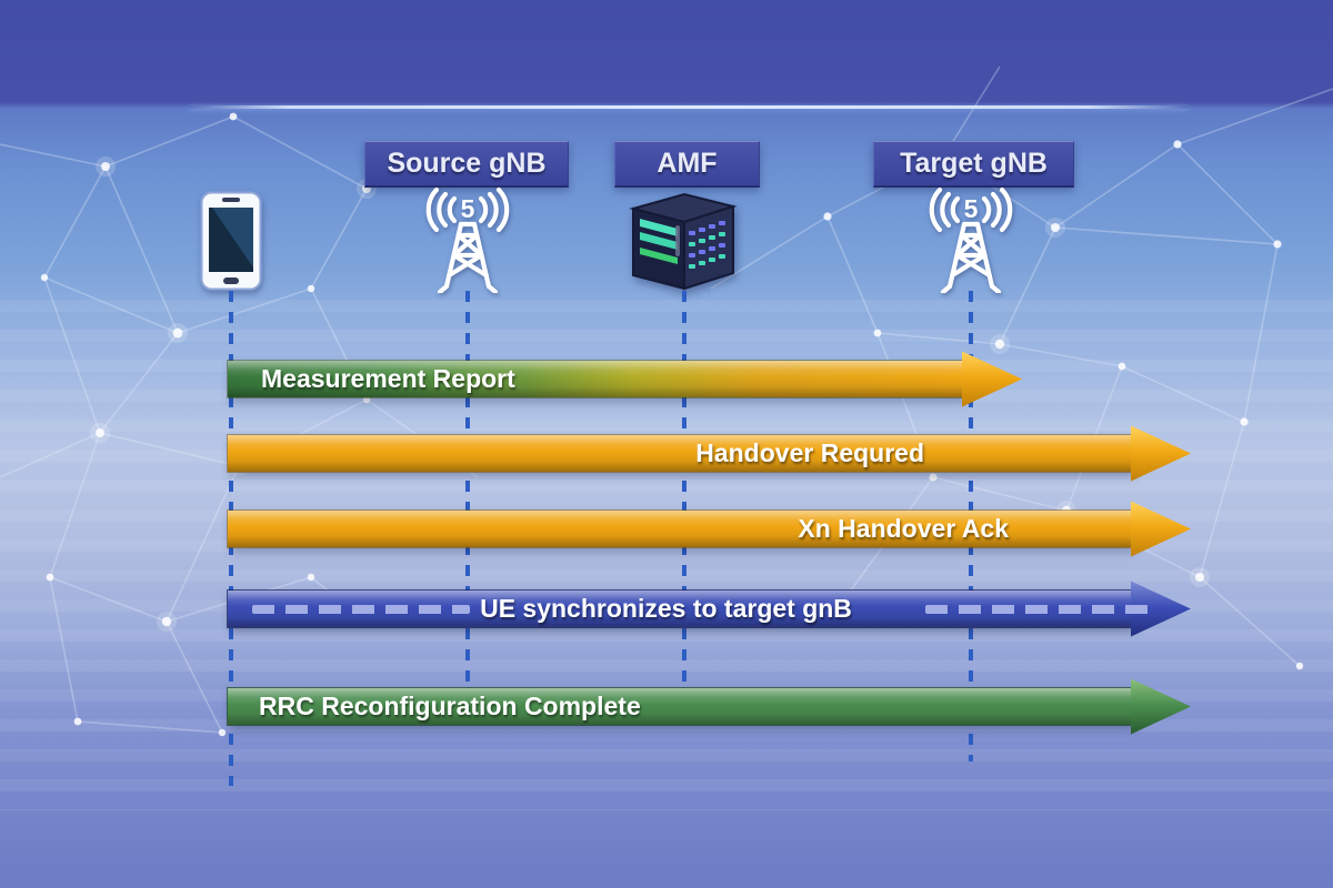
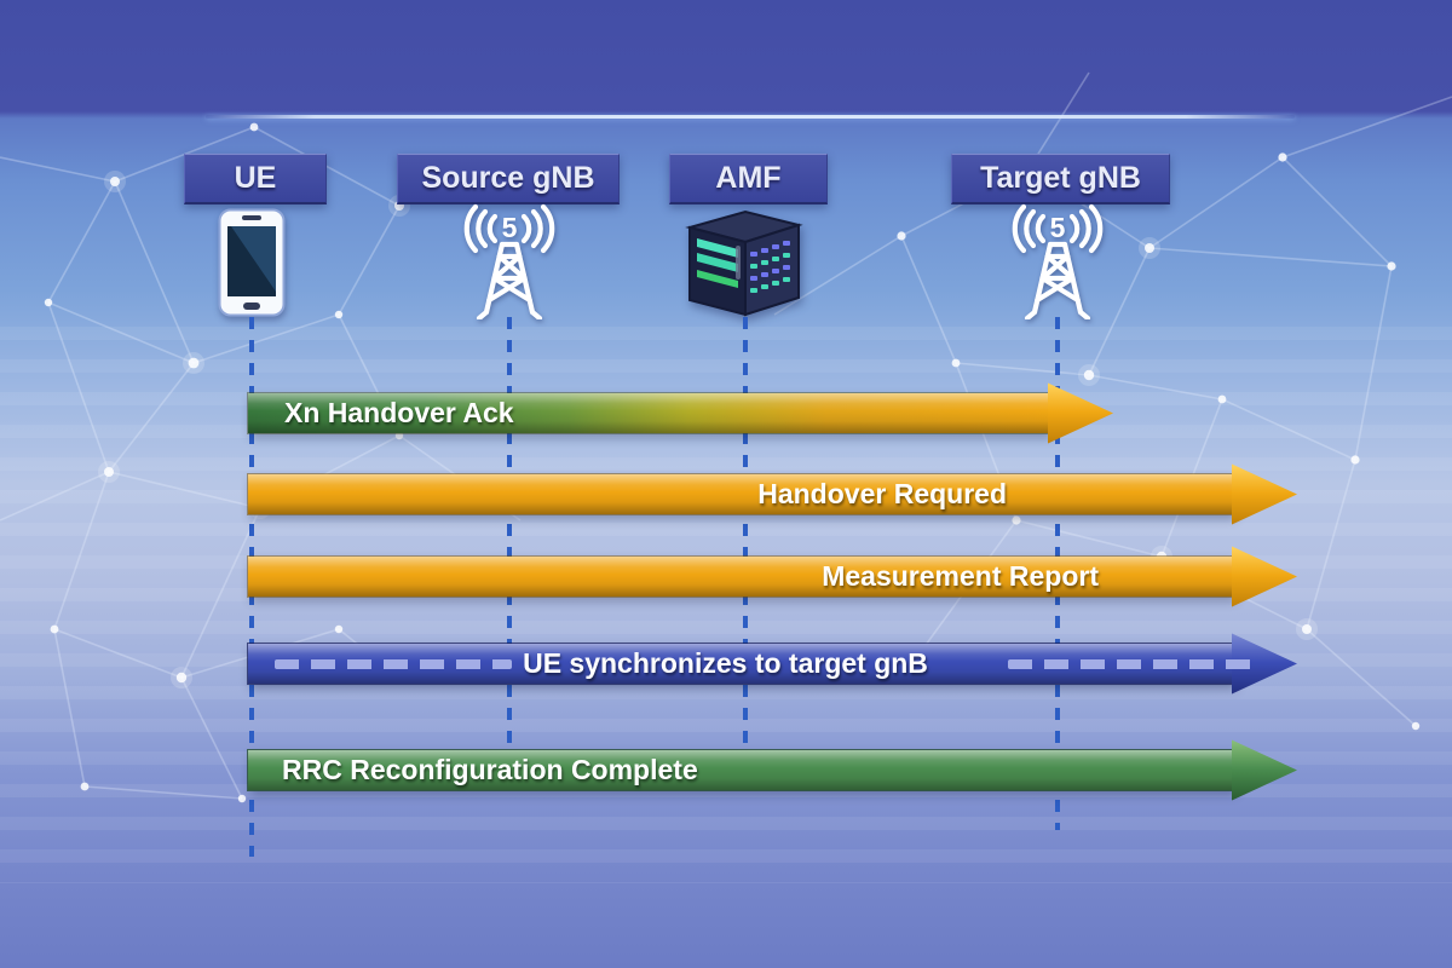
+ UE
  Source gNB
  AMF
  Target gNB
  5
  5
- Measurement Report
+ Xn Handover Ack
  Handover Requred
- Xn Handover Ack
+ Measurement Report
  UE synchronizes to target gnB
  RRC Reconfiguration Complete
